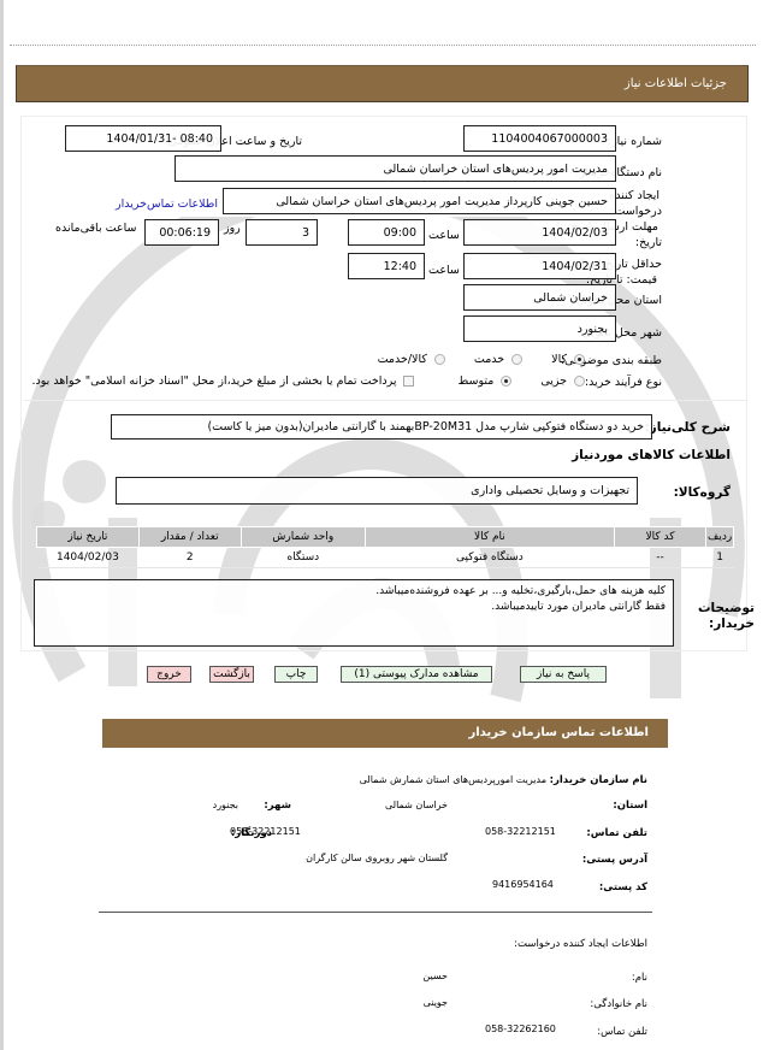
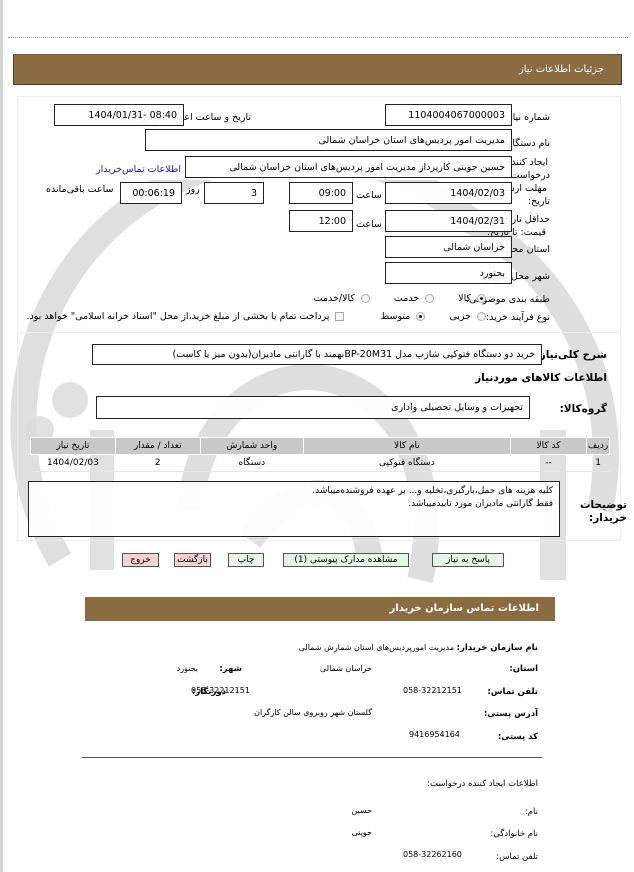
  جزئیات اطلاعات نیاز
  شماره نیا
  1104004067000003
  1404/01/31- 08:40
  مدیریت امور پردیس‌های استان خراسان شمالی
  ایجاد کنند
  درخواست
  حسین جوینی کارپرداز مدیریت امور پردیس‌های استان خراسان شمالی
  اطلاعات تماس‌خریدار
  تاریخ:
  1404/02/03
  ساعت
  09:00
  3
  روز
  00:06:19
  ساعت باقی‌مانده
  قیمت: تا تاریخ:
  1404/02/31
  ساعت
- 12:40
+ 12:00
  خراسان شمالی
  بجنورد
  طبقه بندی موضی:
  کالا
  خدمت
  کالا/خدمت
  نوع فرآیند خرید:
  جزیی
  متوسط
  پرداخت تمام یا بخشی از مبلغ خرید،از محل "اسناد خزانه اسلامی" خواهد بود.
  شرح کلی‌نیاز
  خرید دو دستگاه فتوکپی شارپ مدل BP-20M31بهمند با گارانتی مادیران(بدون میز یا کاست)
  اطلاعات کالاهای موردنیاز
  گروه‌کالا:
  تجهیزات و وسایل تحصیلی واداری
  ردیف	کد کالا	نام کالا	واحد شمارش	تعداد / مقدار	تاریخ نیاز
  1	--	دستگاه فتوکپی	دستگاه	2	1404/02/03
  توضیحات
  خریدار:
  کلیه هزینه های حمل،بارگیری،تخلیه و... بر عهده فروشنده‌میباشد.
  فقط گارانتی مادیران مورد تاییدمیباشد.
  پاسخ به نیاز
  مشاهده مدارک پیوستی (1)
  چاپ
  بازگشت
  خروج
  اطلاعات تماس سازمان خریدار
  نام سازمان خریدار:
  مدیریت امورپردیس‌های استان شمارش شمالی
  استان:
  خراسان شمالی
  شهر:
  بجنورد
  تلفن تماس:
  058-32212151
  دورنگار:
  058-32212151
  آدرس پستی:
  گلستان شهر روبروی سالن کارگران
  کد پستی:
  9416954164
  اطلاعات ایجاد کننده درخواست:
  نام:
  حسین
  نام خانوادگی:
  جوینی
  تلفن تماس:
  058-32262160
